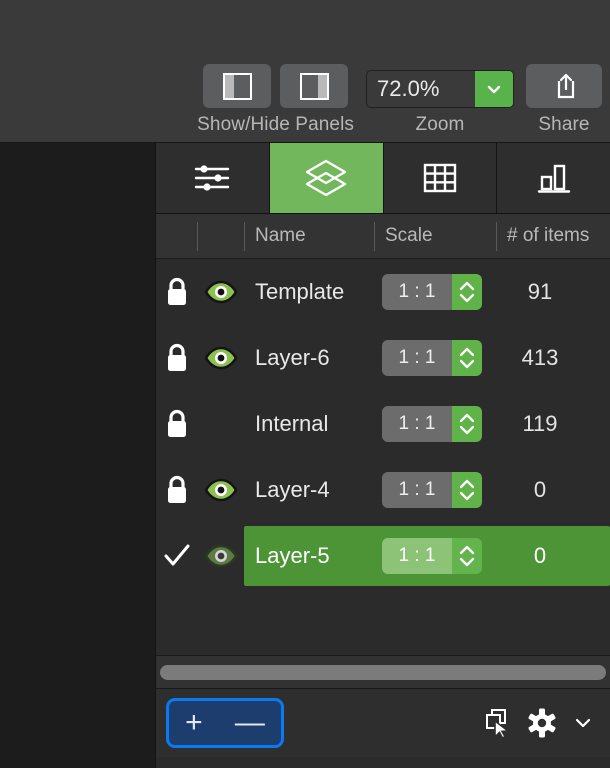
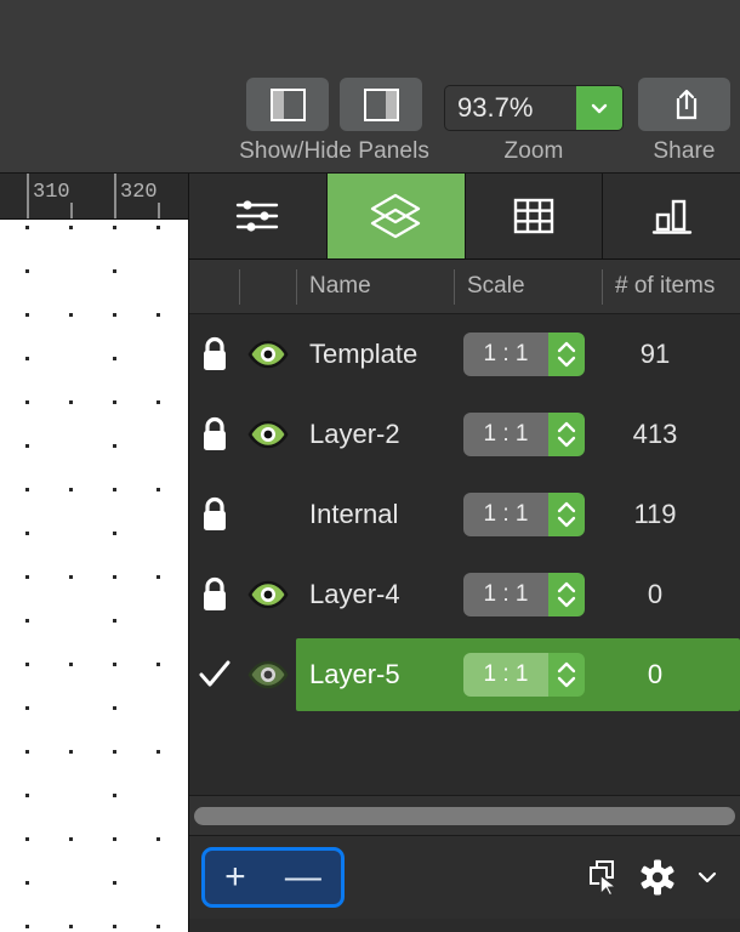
  Show/Hide Panels
- 72.0%
+ 93.7%
  Zoom
  Share
+ 310
+ 320
  Name
  Scale
  # of items
  Template
  1 : 1
  91
- Layer-6
+ Layer-2
  1 : 1
  413
  Internal
  1 : 1
  119
  Layer-4
  1 : 1
  0
  Layer-5
  1 : 1
  0
  +
  —
